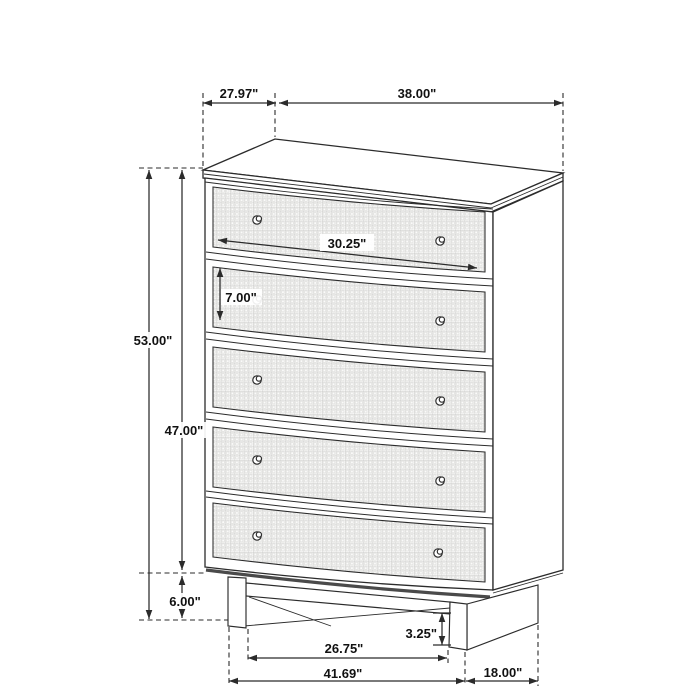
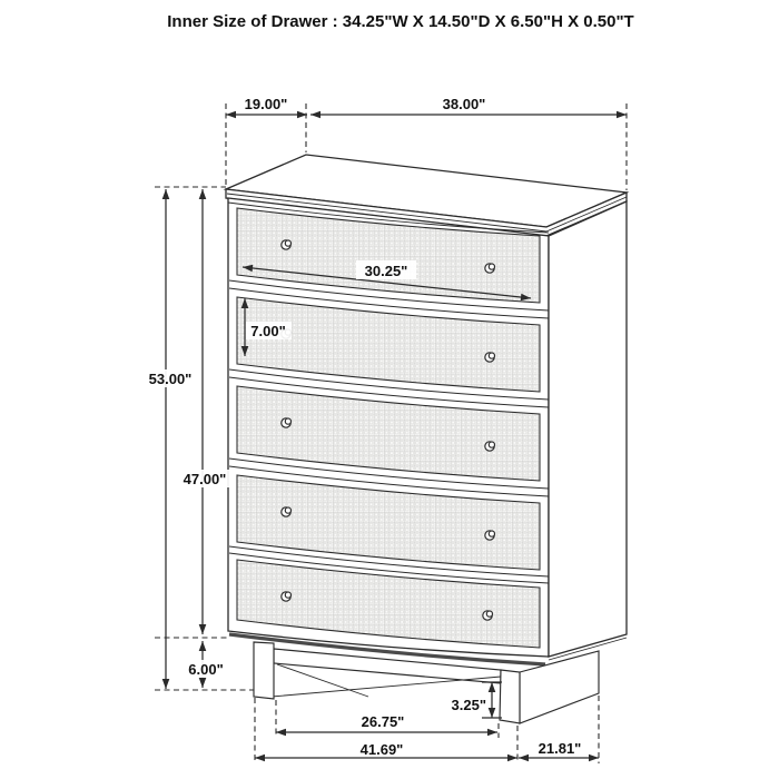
+ Inner Size of Drawer : 34.25"W X 14.50"D X 6.50"H X 0.50"T
- 27.97"
+ 19.00"
  38.00"
  53.00"
  47.00"
  30.25"
  7.00"
  6.00"
  3.25"
  26.75"
  41.69"
- 18.00"
+ 21.81"
